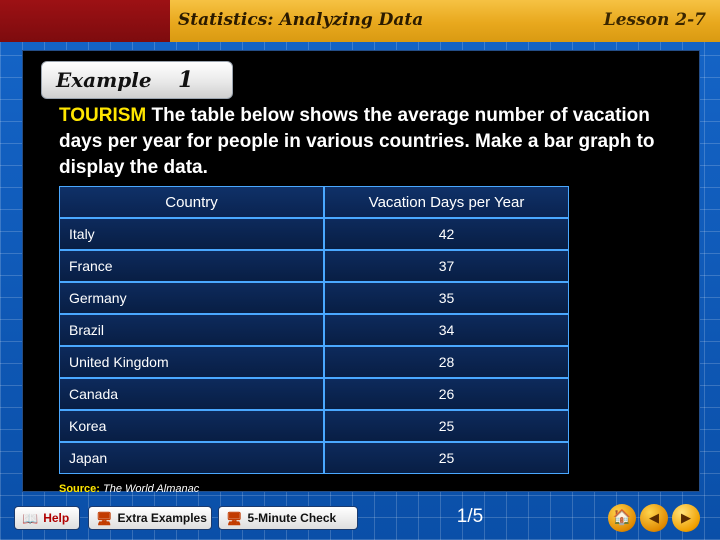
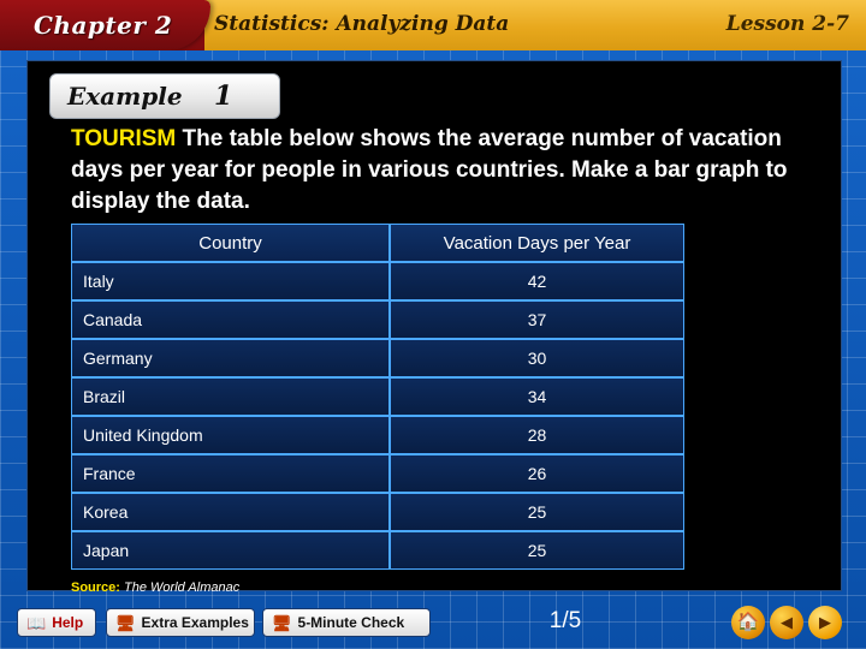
+ Chapter 2
  Statistics: Analyzing Data
  Lesson 2-7
  Example
  1
  TOURISM The table below shows the average number of vacation days per year for people in various countries. Make a bar graph to display the data.
  Country	Vacation Days per Year
  Italy	42
- France	37
+ Canada	37
- Germany	35
+ Germany	30
  Brazil	34
  United Kingdom	28
- Canada	26
+ France	26
  Korea	25
  Japan	25
  Source: The World Almanac
  📖
  Help
  🖥
  Extra Examples
  🖥
  5-Minute Check
  1/5
  🏠
  ◀
  ▶
